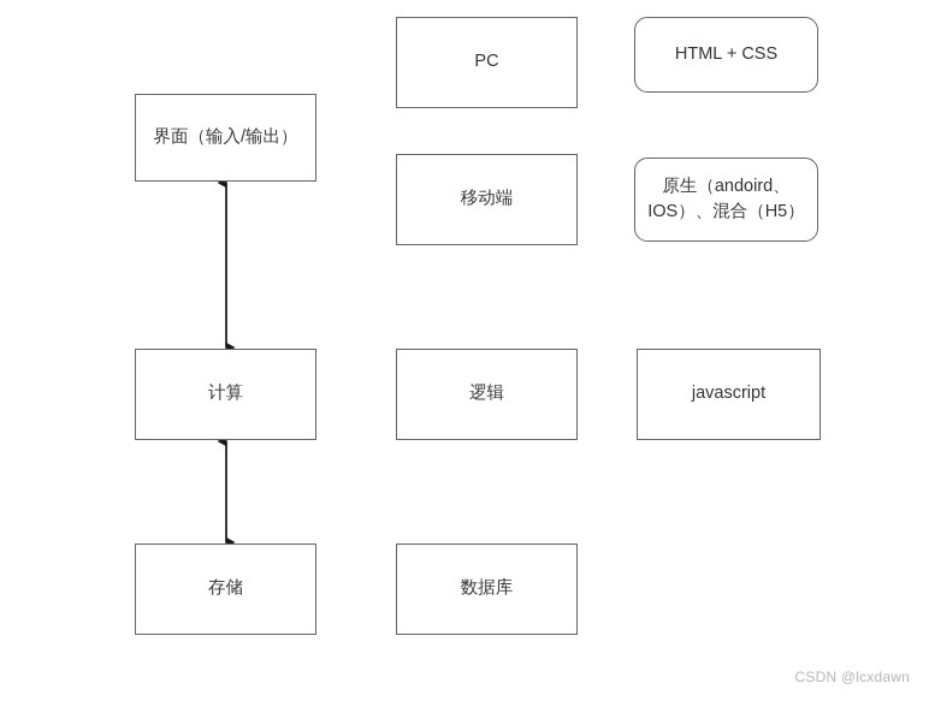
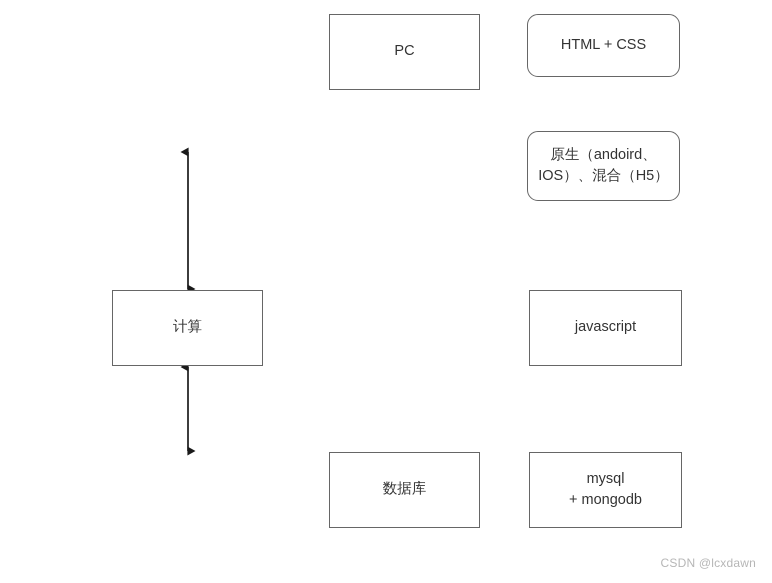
- 界面（输入/输出）
  计算
- 存储
  PC
- 移动端
- 逻辑
  数据库
  HTML + CSS
  原生（andoird、IOS）、混合（H5）
  javascript
+ mysql
+ + mongodb
  CSDN @lcxdawn
